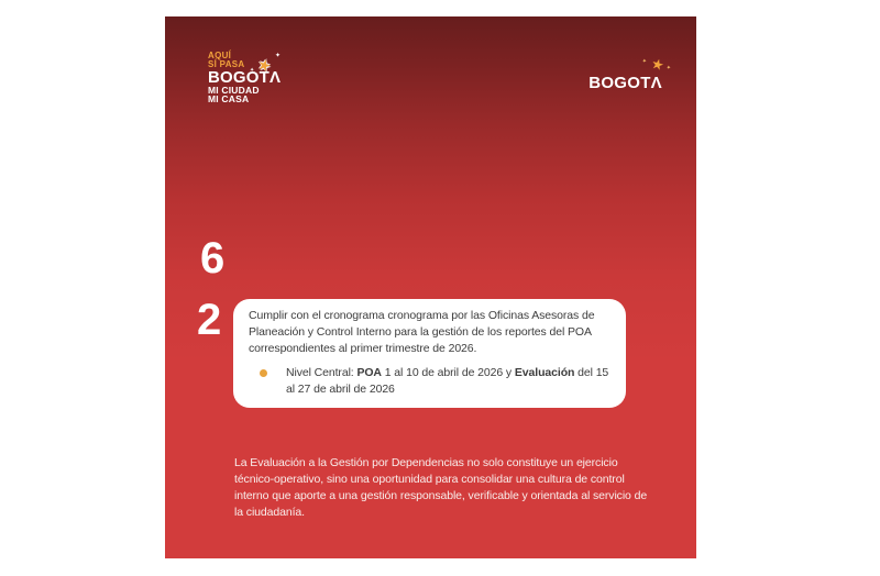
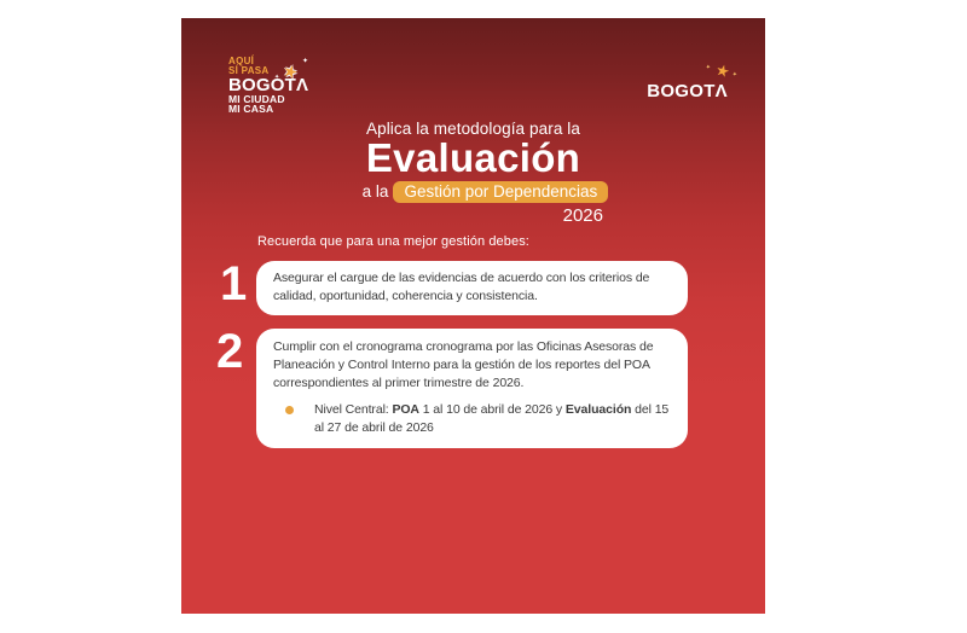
  AQUÍ
  SÍ PASA
  BOGOTΛ
  MI CIUDAD
  MI CASA
  BOGOTΛ
+ Aplica la metodología para la
+ Evaluación
+ a la Gestión por Dependencias
+ 2026
+ Recuerda que para una mejor gestión debes:
- 6
+ 1
+ Asegurar el cargue de las evidencias de acuerdo con los criterios de calidad, oportunidad, coherencia y consistencia.
  2
  Cumplir con el cronograma cronograma por las Oficinas Asesoras de Planeación y Control Interno para la gestión de los reportes del POA correspondientes al primer trimestre de 2026.
  Nivel Central: POA 1 al 10 de abril de 2026 y Evaluación del 15 al 27 de abril de 2026
- La Evaluación a la Gestión por Dependencias no solo constituye un ejercicio técnico-operativo, sino una oportunidad para consolidar una cultura de control interno que aporte a una gestión responsable, verificable y orientada al servicio de la ciudadanía.
